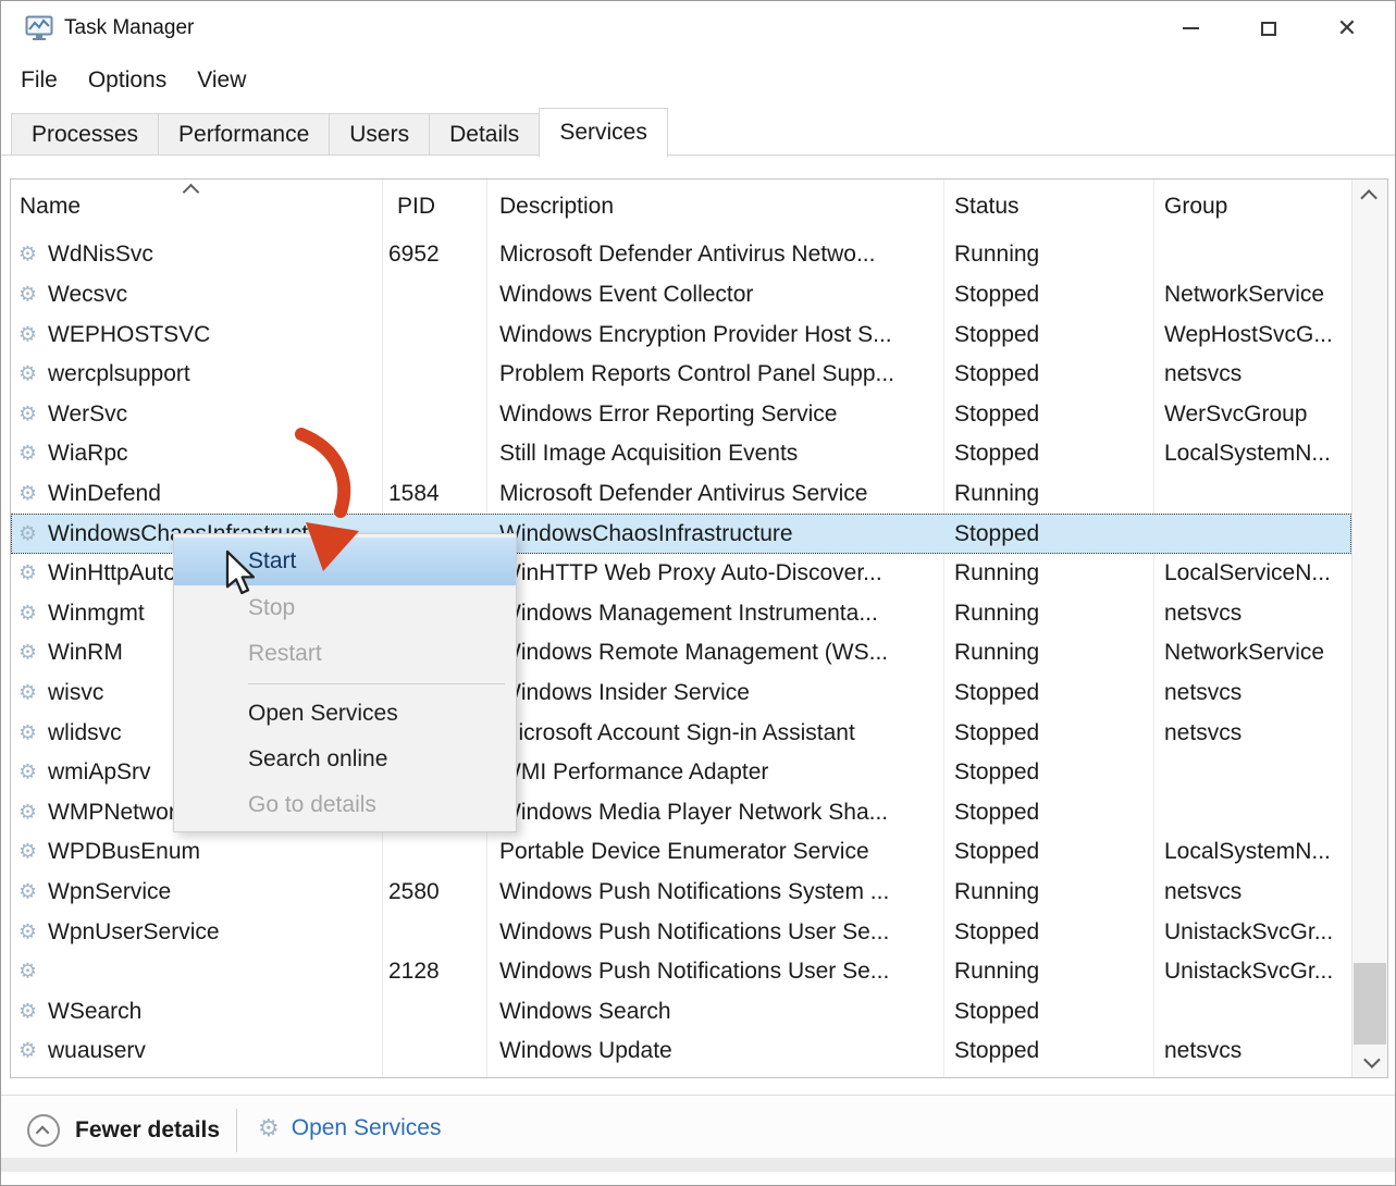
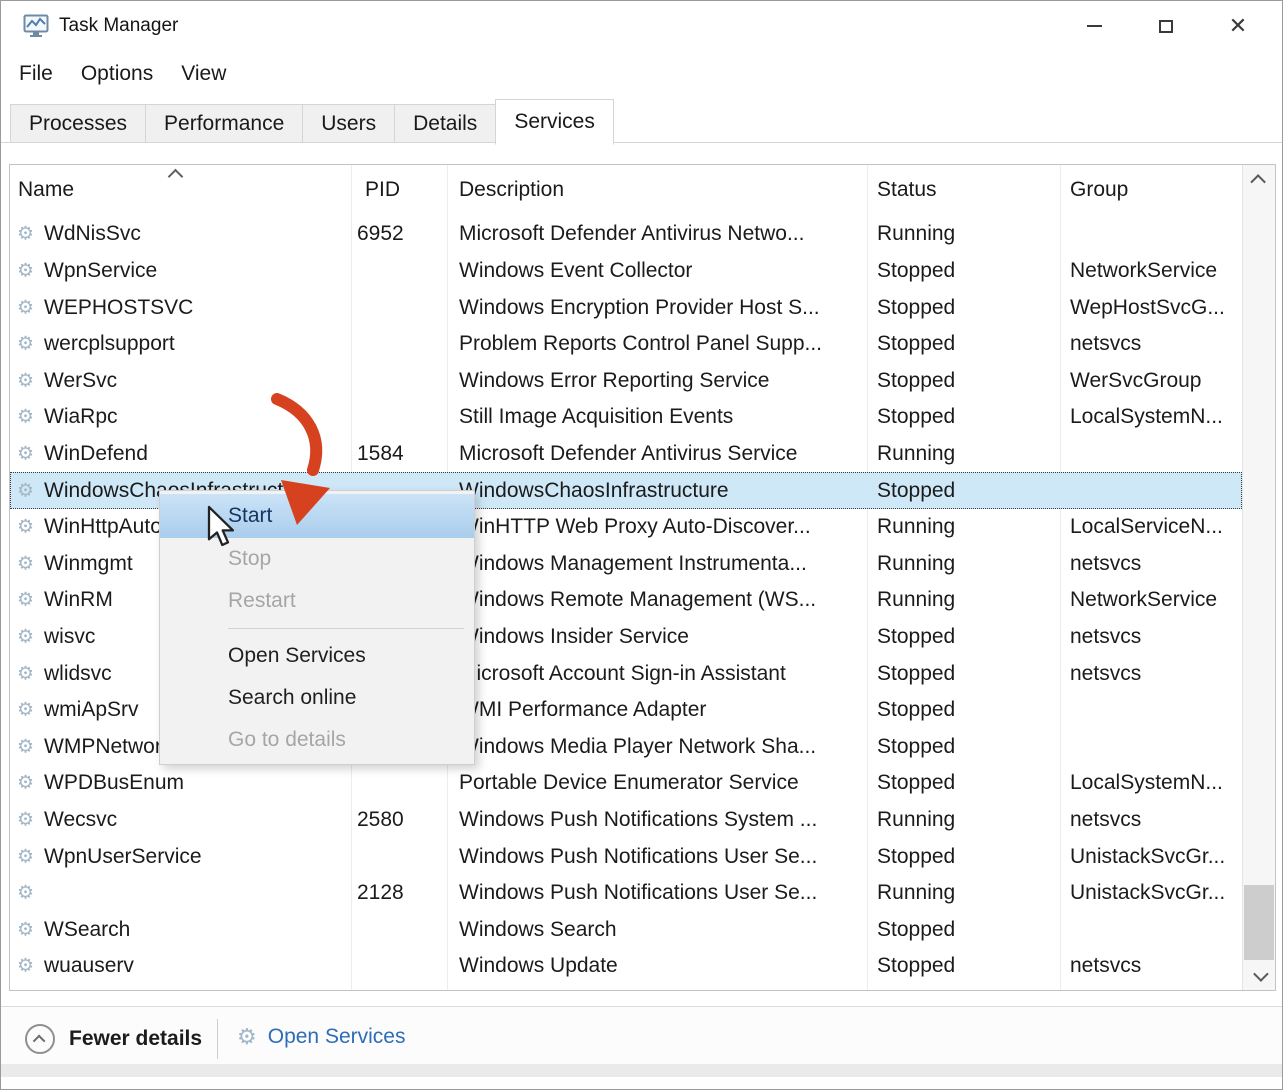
  Task Manager
  ✕
  File
  Options
  View
  Processes
  Performance
  Users
  Details
  Services
  Name
  PID
  Description
  Status
  Group
  ⚙
  WdNisSvc
  6952
  Microsoft Defender Antivirus Netwo...
  Running
  ⚙
- Wecsvc
+ WpnService
  Windows Event Collector
  Stopped
  NetworkService
  ⚙
  WEPHOSTSVC
  Windows Encryption Provider Host S...
  Stopped
  WepHostSvcG...
  ⚙
  wercplsupport
  Problem Reports Control Panel Supp...
  Stopped
  netsvcs
  ⚙
  WerSvc
  Windows Error Reporting Service
  Stopped
  WerSvcGroup
  ⚙
  WiaRpc
  Still Image Acquisition Events
  Stopped
  LocalSystemN...
  ⚙
  WinDefend
  1584
  Microsoft Defender Antivirus Service
  Running
  ⚙
  indowsChaosInfrastructure
  Stopped
  ⚙
  inHTTP Web Proxy Auto-Discover...
  Running
  LocalServiceN...
  ⚙
  Winmgmt
  indows Management Instrumenta...
  Running
  netsvcs
  ⚙
  WinRM
  indows Remote Management (WS...
  Running
  NetworkService
  ⚙
  wisvc
  indows Insider Service
  Stopped
  netsvcs
  ⚙
  wlidsvc
  icrosoft Account Sign-in Assistant
  Stopped
  netsvcs
  ⚙
  wmiApSrv
  MI Performance Adapter
  Stopped
  ⚙
  indows Media Player Network Sha...
  Stopped
  ⚙
  WPDBusEnum
  Portable Device Enumerator Service
  Stopped
  LocalSystemN...
  ⚙
- WpnService
+ Wecsvc
  2580
  Windows Push Notifications System ...
  Running
  netsvcs
  ⚙
  WpnUserService
  Windows Push Notifications User Se...
  Stopped
  UnistackSvcGr...
  ⚙
  2128
  Windows Push Notifications User Se...
  Running
  UnistackSvcGr...
  ⚙
  WSearch
  Windows Search
  Stopped
  ⚙
  wuauserv
  Windows Update
  Stopped
  netsvcs
  Fewer details
  ⚙
  Open Services
  Start
  Stop
  Restart
  Open Services
  Search online
  Go to details
